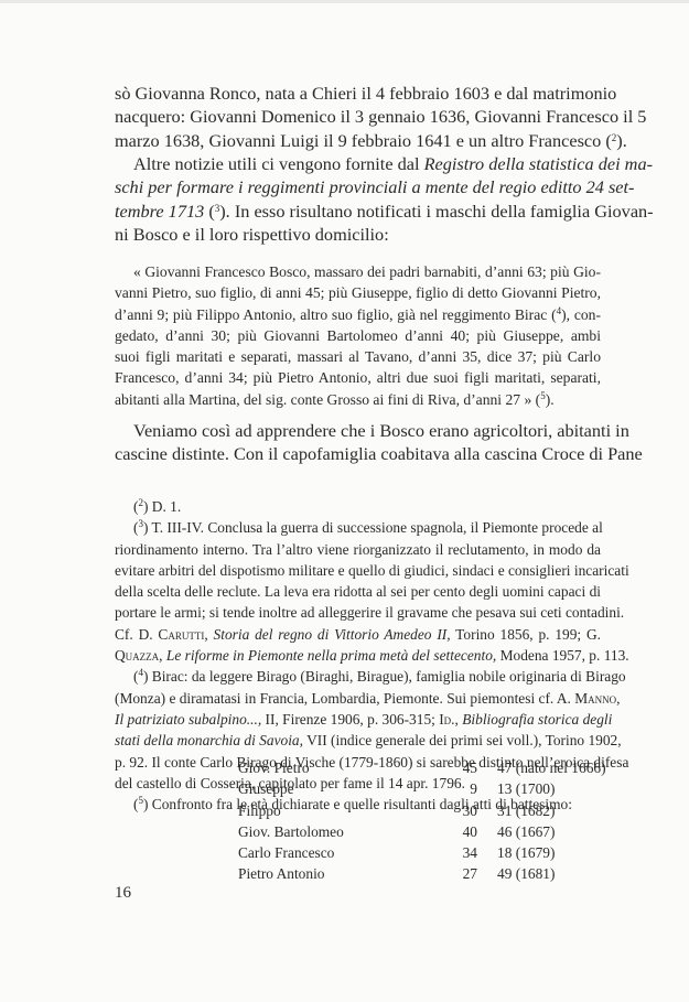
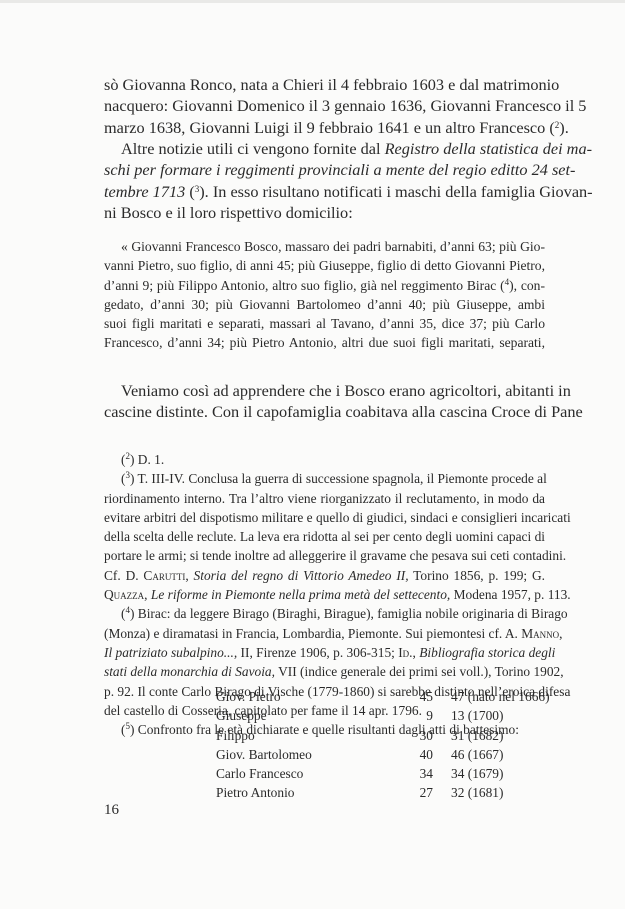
  sò Giovanna Ronco, nata a Chieri il 4 febbraio 1603 e dal matrimonio
  nacquero: Giovanni Domenico il 3 gennaio 1636, Giovanni Francesco il 5
  marzo 1638, Giovanni Luigi il 9 febbraio 1641 e un altro Francesco (2).
  Altre notizie utili ci vengono fornite dal Registro della statistica dei ma-
  schi per formare i reggimenti provinciali a mente del regio editto 24 set-
  tembre 1713 (3). In esso risultano notificati i maschi della famiglia Giovan-
  ni Bosco e il loro rispettivo domicilio:
  « Giovanni Francesco Bosco, massaro dei padri barnabiti, d’anni 63; più Gio-
  vanni Pietro, suo figlio, di anni 45; più Giuseppe, figlio di detto Giovanni Pietro,
  d’anni 9; più Filippo Antonio, altro suo figlio, già nel reggimento Birac (4), con-
  gedato, d’anni 30; più Giovanni Bartolomeo d’anni 40; più Giuseppe, ambi
  suoi figli maritati e separati, massari al Tavano, d’anni 35, dice 37; più Carlo
  Francesco, d’anni 34; più Pietro Antonio, altri due suoi figli maritati, separati,
- abitanti alla Martina, del sig. conte Grosso ai fini di Riva, d’anni 27 » (5).
  Veniamo così ad apprendere che i Bosco erano agricoltori, abitanti in
  cascine distinte. Con il capofamiglia coabitava alla cascina Croce di Pane
  (2) D. 1.
  (3) T. III-IV. Conclusa la guerra di successione spagnola, il Piemonte procede al
  riordinamento interno. Tra l’altro viene riorganizzato il reclutamento, in modo da
  evitare arbitri del dispotismo militare e quello di giudici, sindaci e consiglieri incaricati
  della scelta delle reclute. La leva era ridotta al sei per cento degli uomini capaci di
  portare le armi; si tende inoltre ad alleggerire il gravame che pesava sui ceti contadini.
  Cf. D. Carutti, Storia del regno di Vittorio Amedeo II, Torino 1856, p. 199; G.
  Quazza, Le riforme in Piemonte nella prima metà del settecento, Modena 1957, p. 113.
  (4) Birac: da leggere Birago (Biraghi, Birague), famiglia nobile originaria di Birago
  (Monza) e diramatasi in Francia, Lombardia, Piemonte. Sui piemontesi cf. A. Manno,
  Il patriziato subalpino..., II, Firenze 1906, p. 306-315; Id., Bibliografia storica degli
  stati della monarchia di Savoia, VII (indice generale dei primi sei voll.), Torino 1902,
  p. 92. Il conte Carlo Birago di Vische (1779-1860) si sarebbe distinto nell’eroica dfesa
  del castello di Cosseria, capitolato per fame il 14 apr. 1796.
  (5) Confronto fra le età dichiarate e quelle risultanti dagli atti di battesimo:
  Giov. Pietro
  45
  47 (nato nel 1666)
  Giuseppe
  9
  13 (1700)
  Filippo
  30
  31 (1682)
  Giov. Bartolomeo
  40
  46 (1667)
  Carlo Francesco
  34
- 18 (1679)
+ 34 (1679)
  Pietro Antonio
  27
- 49 (1681)
+ 32 (1681)
  16
